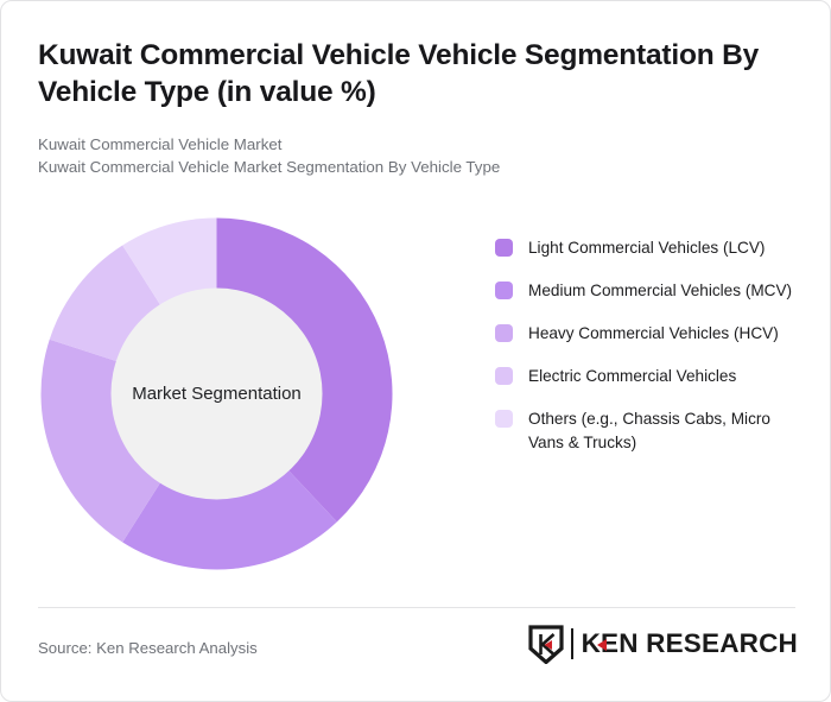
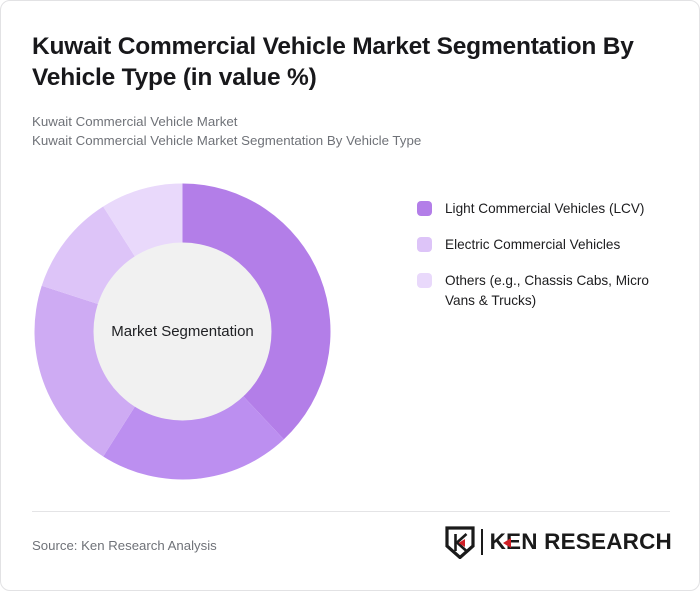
- Kuwait Commercial Vehicle Vehicle Segmentation By Vehicle Type (in value %)
+ Kuwait Commercial Vehicle Market Segmentation By Vehicle Type (in value %)
  Kuwait Commercial Vehicle Market
  Kuwait Commercial Vehicle Market Segmentation By Vehicle Type
  Market Segmentation
  Light Commercial Vehicles (LCV)
- Medium Commercial Vehicles (MCV)
- Heavy Commercial Vehicles (HCV)
  Electric Commercial Vehicles
  Others (e.g., Chassis Cabs, Micro Vans & Trucks)
  Source: Ken Research Analysis
  KEN RESEARCH
